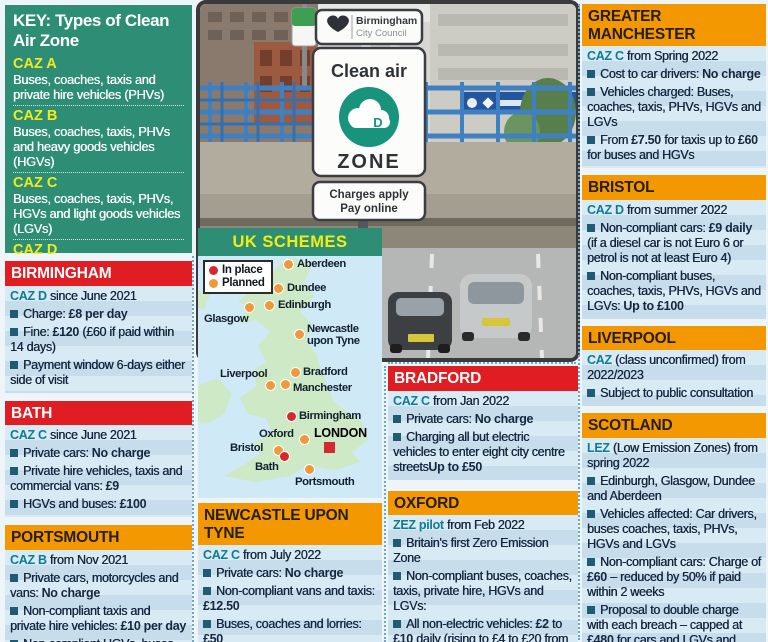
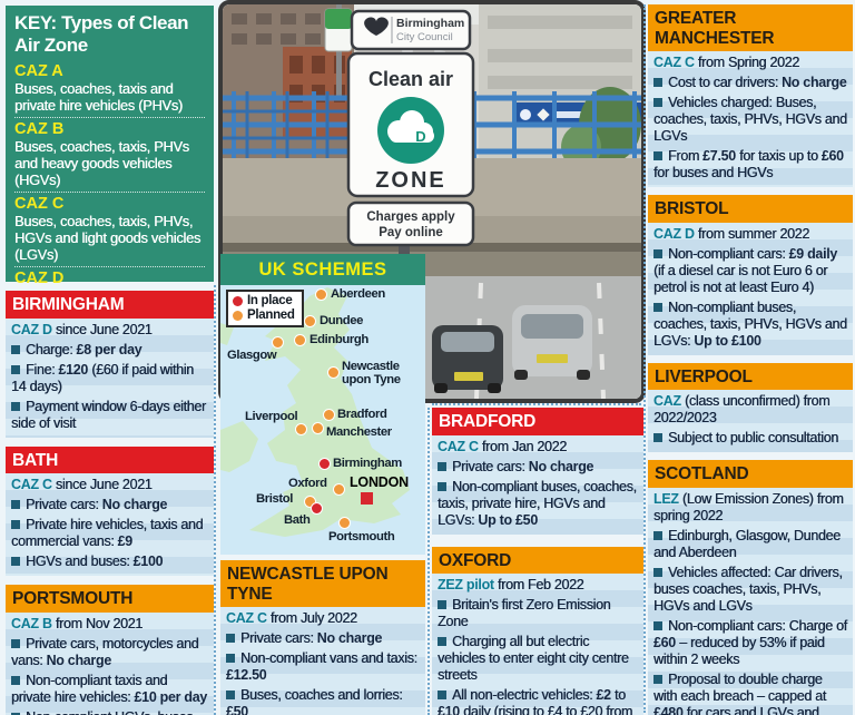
  Birmingham
  City Council
  Clean air
  D
  ZONE
  Charges apply
  Pay online
  KEY: Types of Clean Air Zone
  CAZ A
  Buses, coaches, taxis and private hire vehicles (PHVs)
  CAZ B
  Buses, coaches, taxis, PHVs and heavy goods vehicles (HGVs)
  CAZ C
  Buses, coaches, taxis, PHVs, HGVs and light goods vehicles (LGVs)
  CAZ D
  BIRMINGHAM
  CAZ D since June 2021
  Charge: £8 per day
  Fine: £120 (£60 if paid within 14 days)
  Payment window 6-days either side of visit
  BATH
  CAZ C since June 2021
  Private cars: No charge
  Private hire vehicles, taxis and commercial vans: £9
  HGVs and buses: £100
  PORTSMOUTH
  CAZ B from Nov 2021
  Private cars, motorcycles and vans: No charge
  Non-compliant taxis and private hire vehicles: £10 per day
  UK SCHEMES
  In place
  Planned
  Aberdeen
  Dundee
  Edinburgh
  Glasgow
  Newcastle
  upon Tyne
  Bradford
  Liverpool
  Manchester
  Birmingham
  Oxford
  LONDON
  Bristol
  Bath
  Portsmouth
  NEWCASTLE UPON TYNE
  CAZ C from July 2022
  Private cars: No charge
  Non-compliant vans and taxis: £12.50
  Buses, coaches and lorries: £50
  BRADFORD
  CAZ C from Jan 2022
  Private cars: No charge
- Charging all but electric vehicles to enter eight city centre streetsUp to £50
+ Non-compliant buses, coaches, taxis, private hire, HGVs and LGVs: Up to £50
  OXFORD
  ZEZ pilot from Feb 2022
  Britain's first Zero Emission Zone
- Non-compliant buses, coaches, taxis, private hire, HGVs and LGVs:
+ Charging all but electric vehicles to enter eight city centre streets
  All non-electric vehicles: £2 to £10 daily (rising to £4 to £20 from
  GREATER MANCHESTER
  CAZ C from Spring 2022
  Cost to car drivers: No charge
  Vehicles charged: Buses, coaches, taxis, PHVs, HGVs and LGVs
  From £7.50 for taxis up to £60 for buses and HGVs
  BRISTOL
  CAZ D from summer 2022
  Non-compliant cars: £9 daily (if a diesel car is not Euro 6 or petrol is not at least Euro 4)
  Non-compliant buses, coaches, taxis, PHVs, HGVs and LGVs: Up to £100
  LIVERPOOL
  CAZ (class unconfirmed) from 2022/2023
  Subject to public consultation
  SCOTLAND
  LEZ (Low Emission Zones) from spring 2022
  Edinburgh, Glasgow, Dundee and Aberdeen
  Vehicles affected: Car drivers, buses coaches, taxis, PHVs, HGVs and LGVs
- Non-compliant cars: Charge of £60 – reduced by 50% if paid within 2 weeks
+ Non-compliant cars: Charge of £60 – reduced by 53% if paid within 2 weeks
  Proposal to double charge with each breach – capped at £480 for cars and LGVs and
